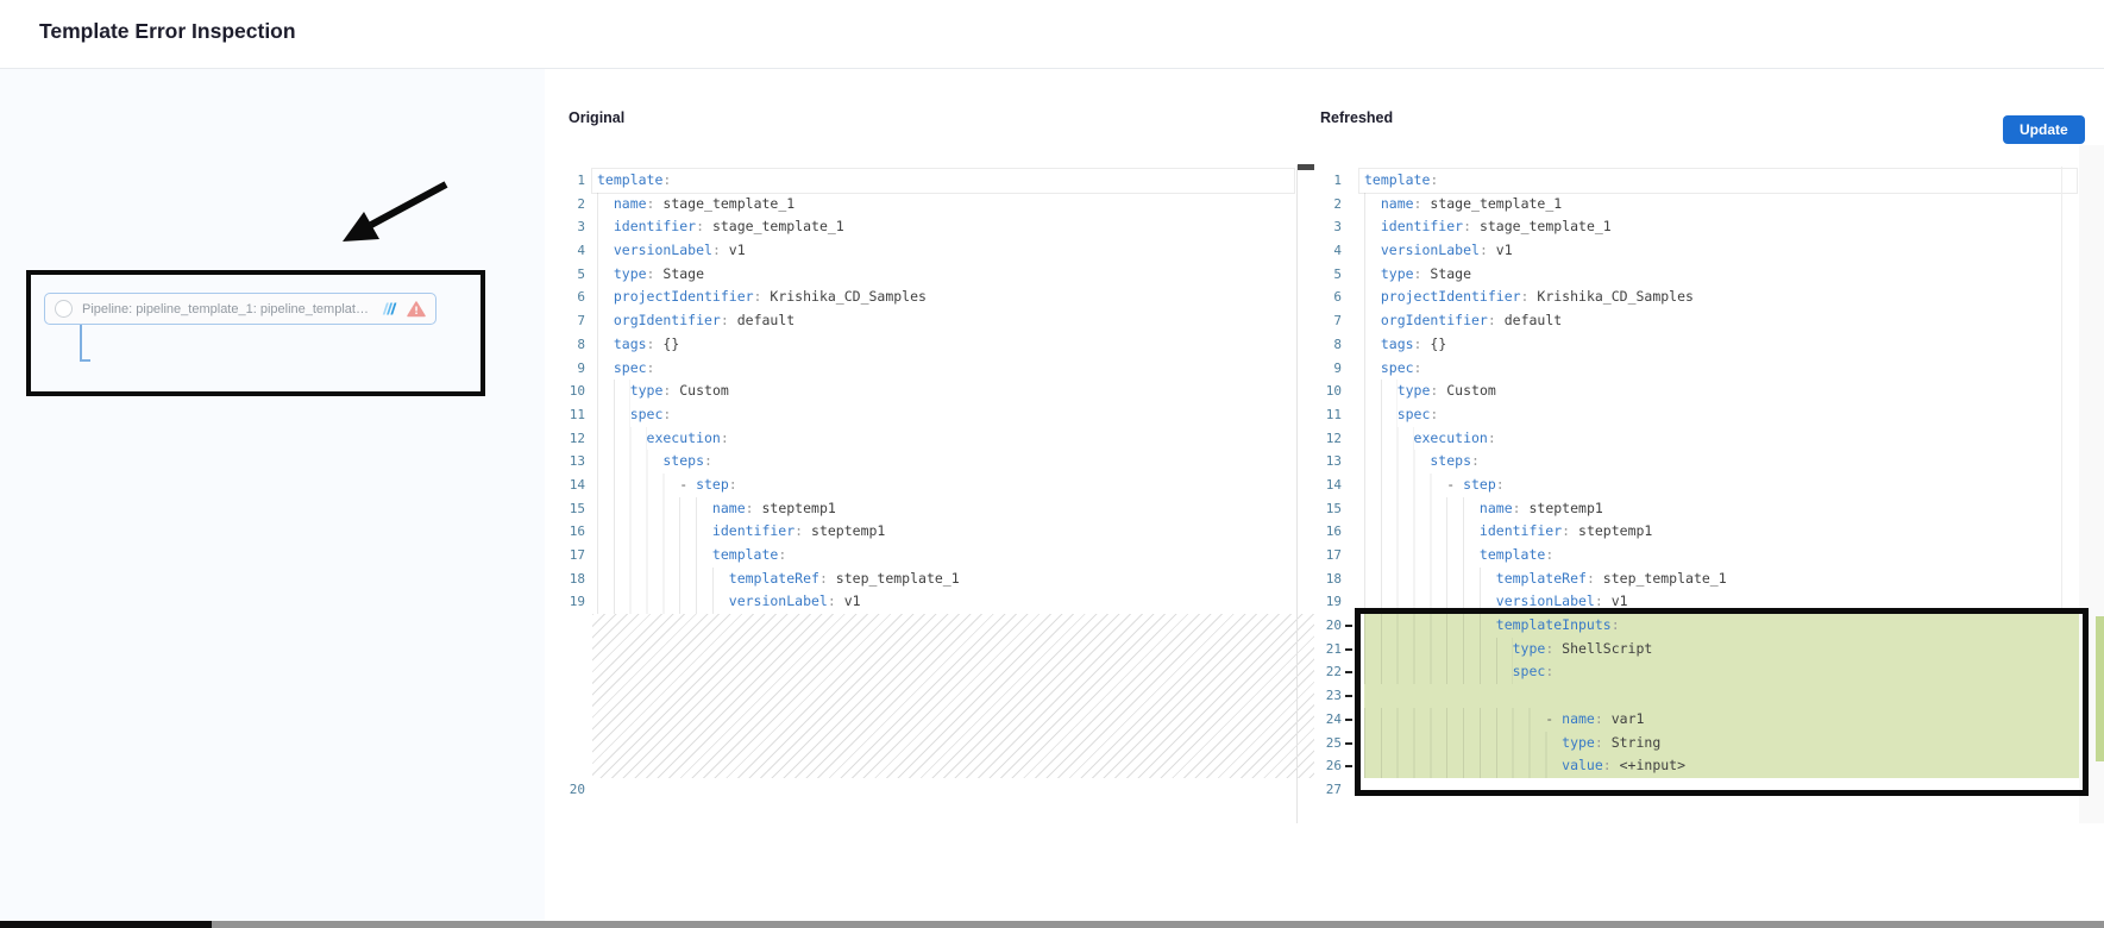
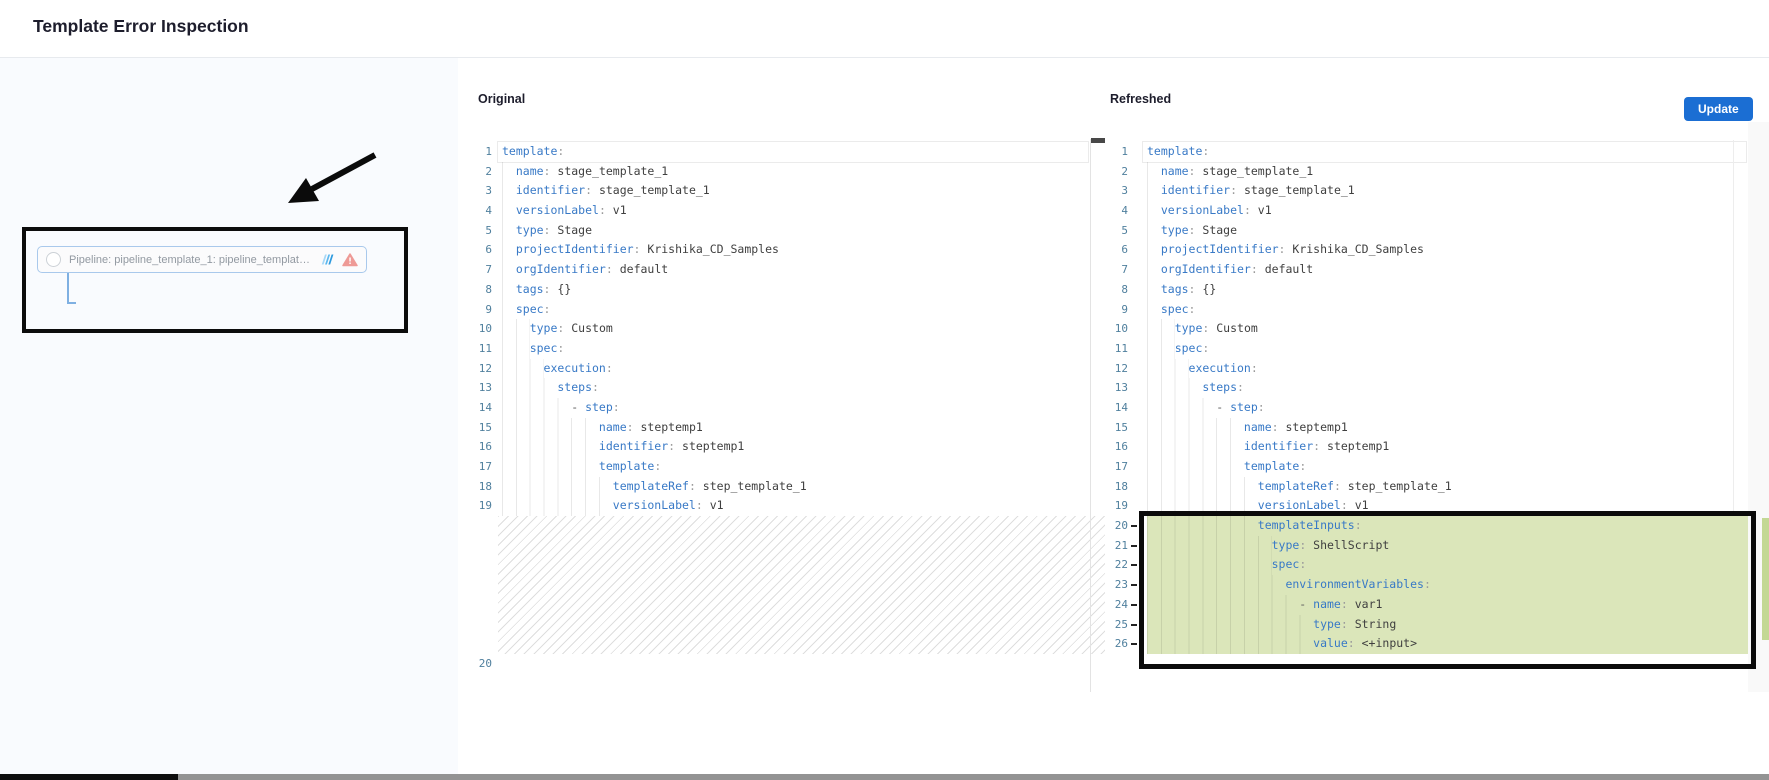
  Template Error Inspection
  Pipeline: pipeline_template_1: pipeline_template_
  Original
  Refreshed
  Update
  1
  template:
  2
  name: stage_template_1
  3
  identifier: stage_template_1
  4
  versionLabel: v1
  5
  type: Stage
  6
  projectIdentifier: Krishika_CD_Samples
  7
  orgIdentifier: default
  8
  tags: {}
  9
  spec:
  10
  type: Custom
  11
  spec:
  12
  execution:
  13
  steps:
  14
  - step:
  15
  name: steptemp1
  16
  identifier: steptemp1
  17
  template:
  18
  templateRef: step_template_1
  19
  versionLabel: v1
  20
  1
  template:
  2
  name: stage_template_1
  3
  identifier: stage_template_1
  4
  versionLabel: v1
  5
  type: Stage
  6
  projectIdentifier: Krishika_CD_Samples
  7
  orgIdentifier: default
  8
  tags: {}
  9
  spec:
  10
  type: Custom
  11
  spec:
  12
  execution:
  13
  steps:
  14
  - step:
  15
  name: steptemp1
  16
  identifier: steptemp1
  17
  template:
  18
  templateRef: step_template_1
  19
  versionLabel: v1
  20
  templateInputs:
  21
  type: ShellScript
  22
  spec:
  23
+ environmentVariables:
  24
  - name: var1
  25
  type: String
  26
  value: <+input>
- 27
